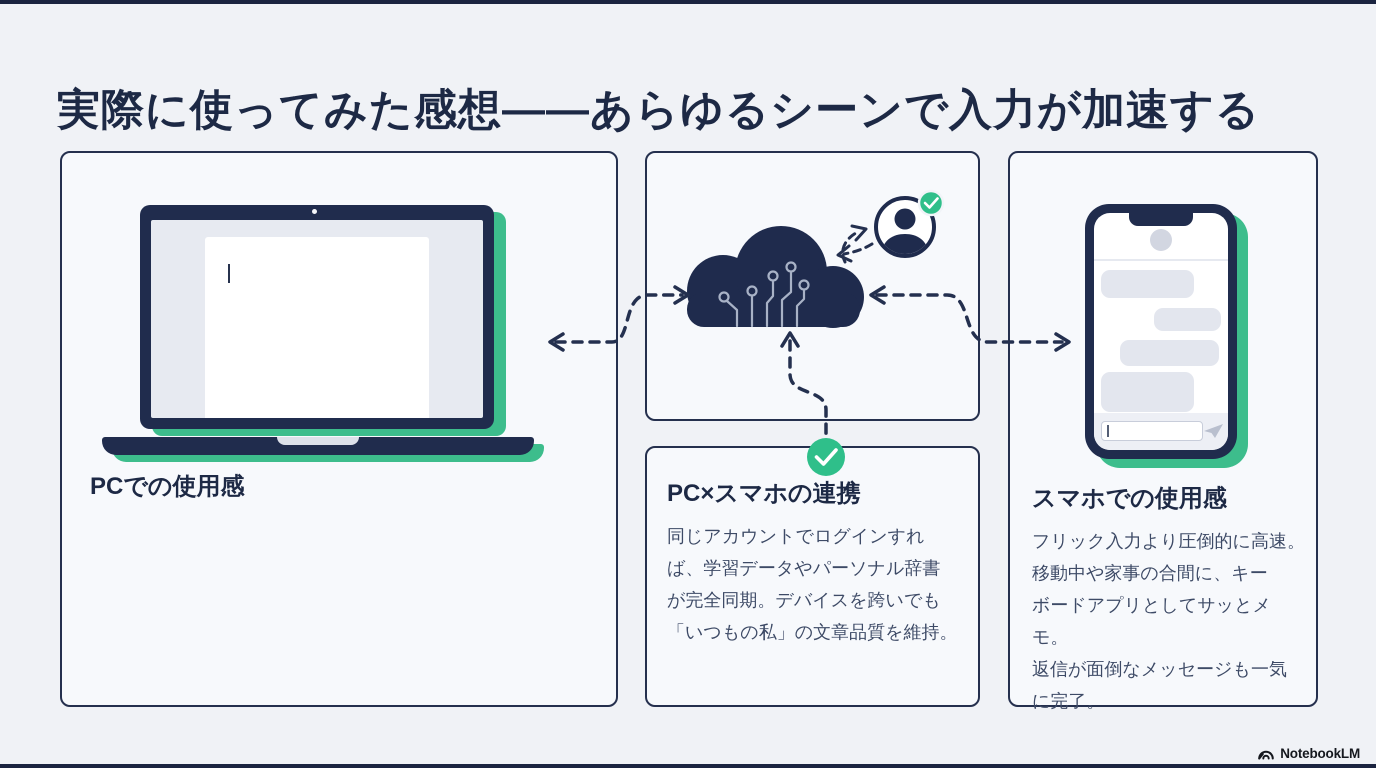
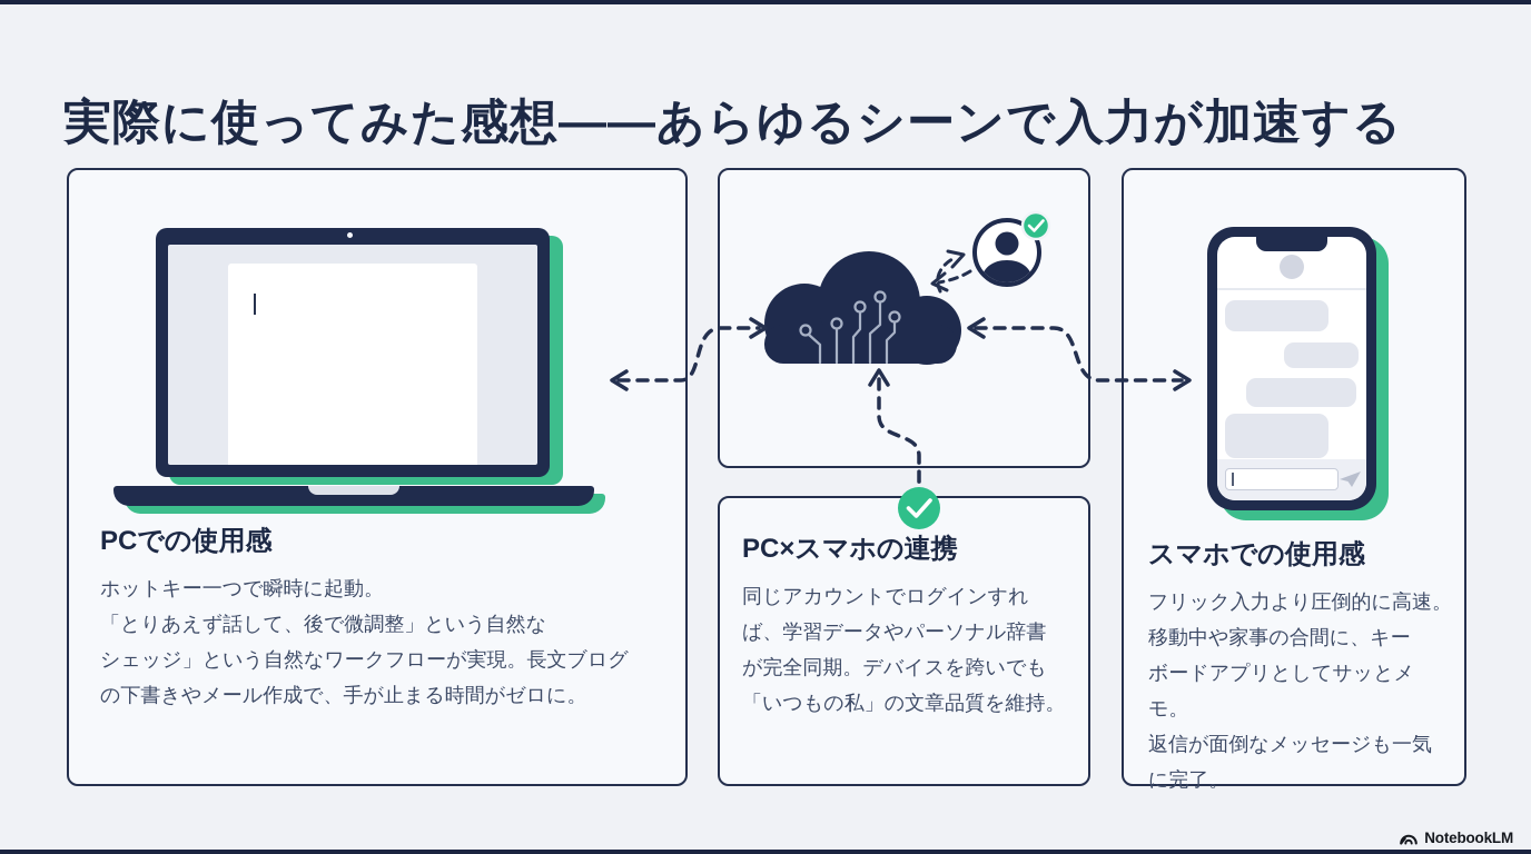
  実際に使ってみた感想——あらゆるシーンで入力が加速する
  PCでの使用感
+ ホットキー一つで瞬時に起動。
+ 「とりあえず話して、後で微調整」という自然な
+ シェッジ」という自然なワークフローが実現。長文ブログ
+ の下書きやメール作成で、手が止まる時間がゼロに。
  PC×スマホの連携
  同じアカウントでログインすれ
  ば、学習データやパーソナル辞書
  が完全同期。デバイスを跨いでも
  「いつもの私」の文章品質を維持。
  スマホでの使用感
  フリック入力より圧倒的に高速。
  移動中や家事の合間に、キー
  ボードアプリとしてサッとメモ。
  返信が面倒なメッセージも一気
  に完了。
  NotebookLM
